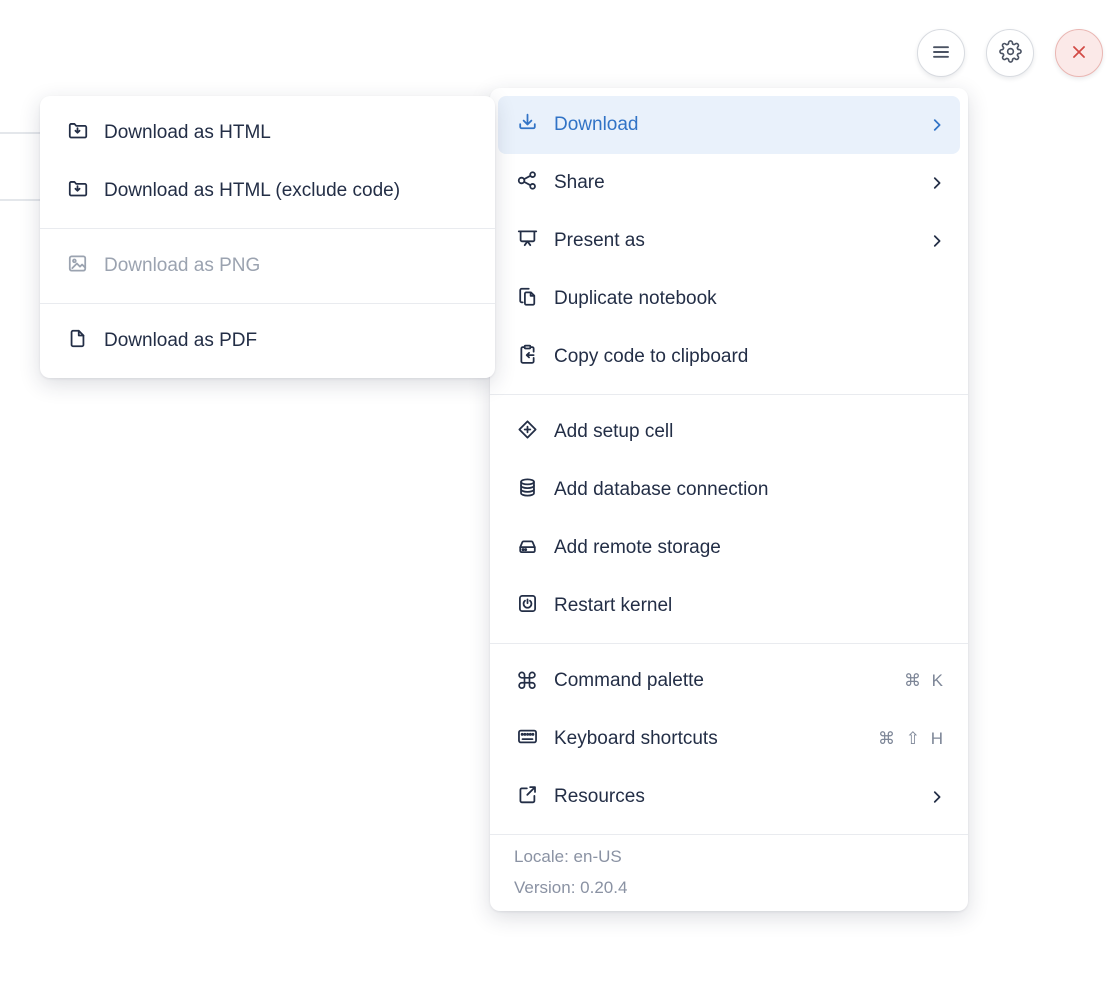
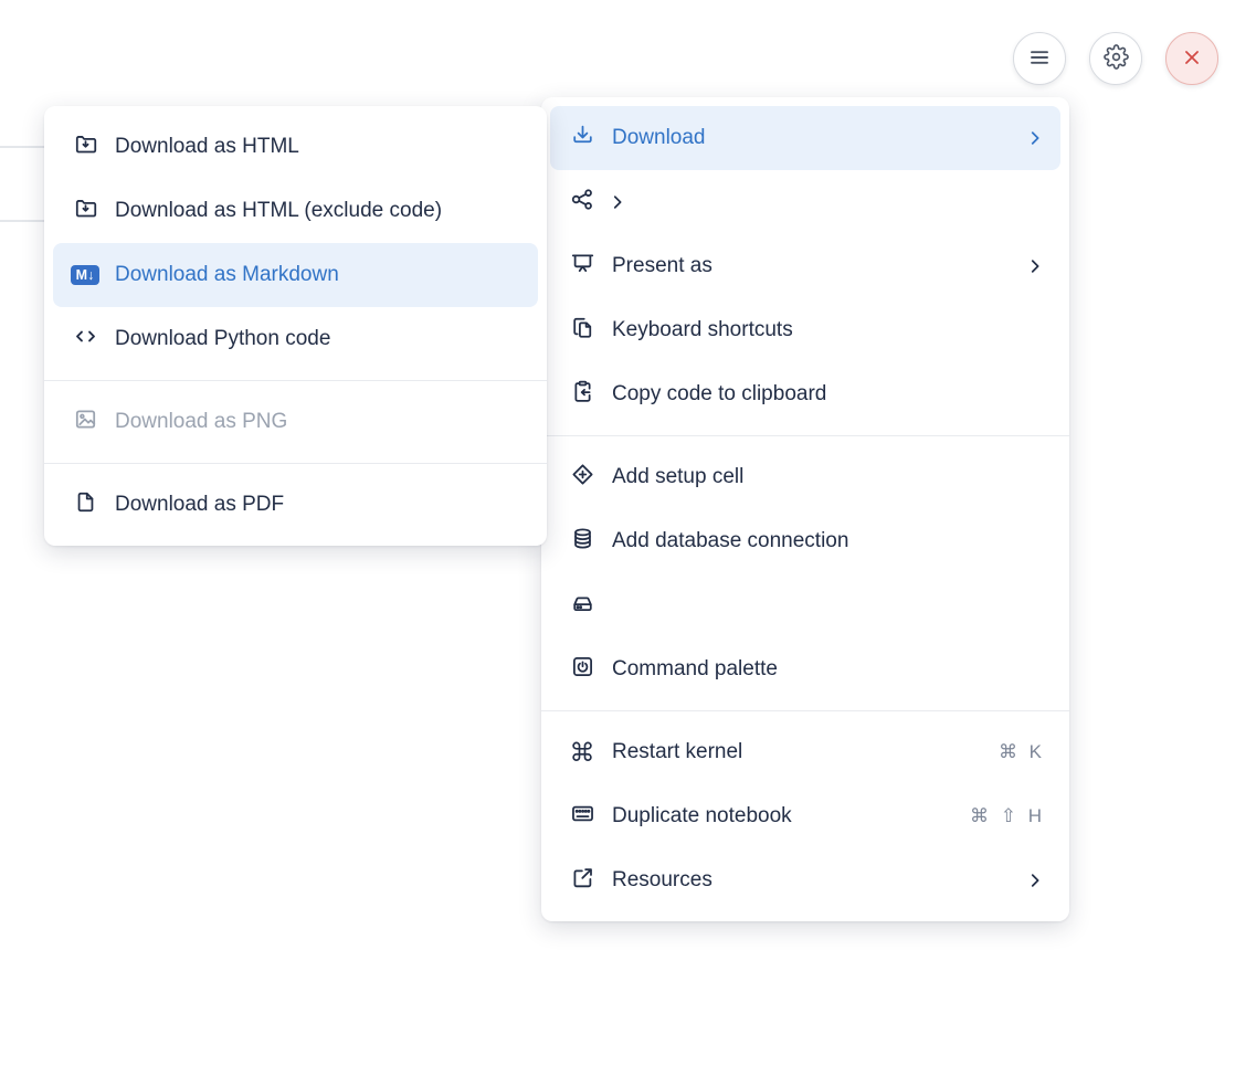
  Download as HTML
  Download as HTML (exclude code)
+ M↓
+ Download as Markdown
+ Download Python code
  Download as PNG
  Download as PDF
  Download
- Share
  Present as
- Duplicate notebook
+ Keyboard shortcuts
  Copy code to clipboard
  Add setup cell
  Add database connection
- Add remote storage
- Restart kernel
+ Command palette
  ⌘
- Command palette
+ Restart kernel
  ⌘ K
- Keyboard shortcuts
+ Duplicate notebook
  ⌘ ⇧ H
  Resources
- Locale: en-US
- Version: 0.20.4
